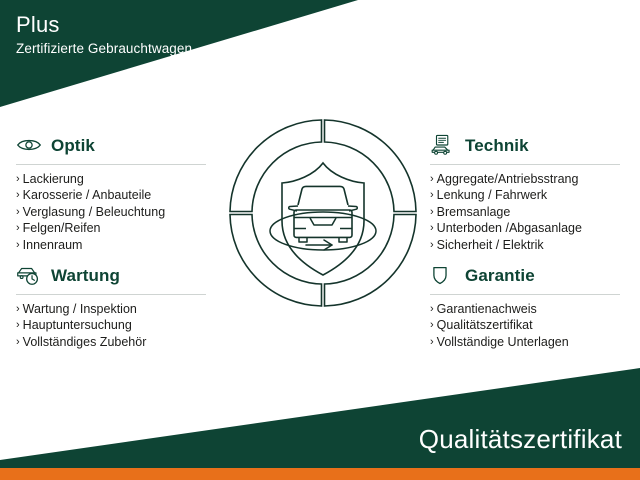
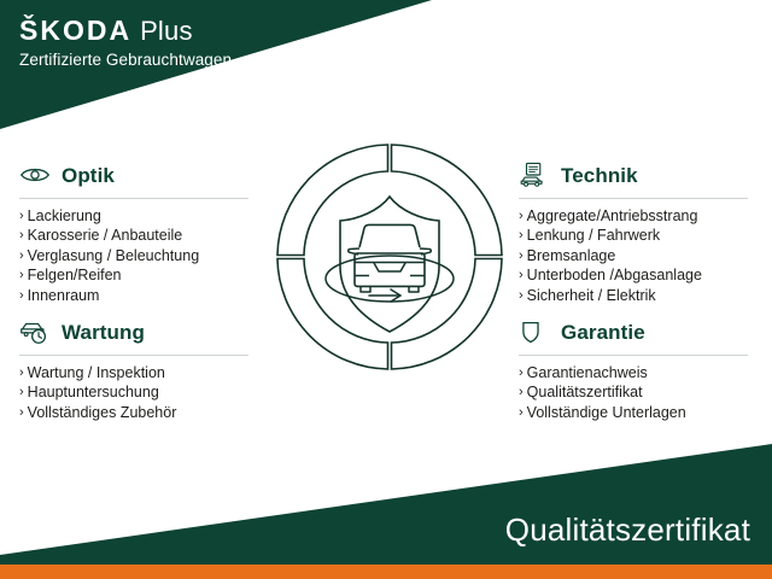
+ ŠKODA
  Plus
  Zertifizierte Gebrauchtwagen
  Optik
  ›
  Lackierung
  ›
  Karosserie / Anbauteile
  ›
  Verglasung / Beleuchtung
  ›
  Felgen/Reifen
  ›
  Innenraum
  Wartung
  ›
  Wartung / Inspektion
  ›
  Hauptuntersuchung
  ›
  Vollständiges Zubehör
  Technik
  ›
  Aggregate/Antriebsstrang
  ›
  Lenkung / Fahrwerk
  ›
  Bremsanlage
  ›
  Unterboden /Abgasanlage
  ›
  Sicherheit / Elektrik
  Garantie
  ›
  Garantienachweis
  ›
  Qualitätszertifikat
  ›
  Vollständige Unterlagen
  Qualitätszertifikat
